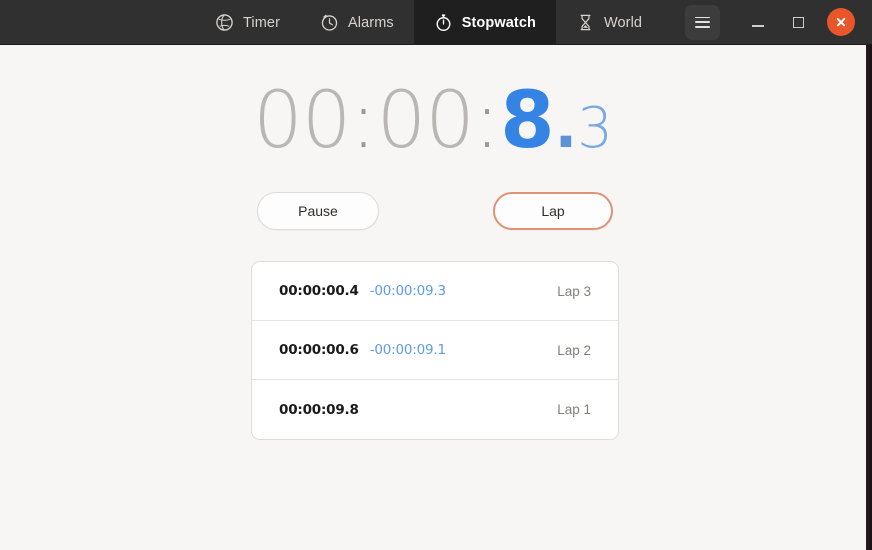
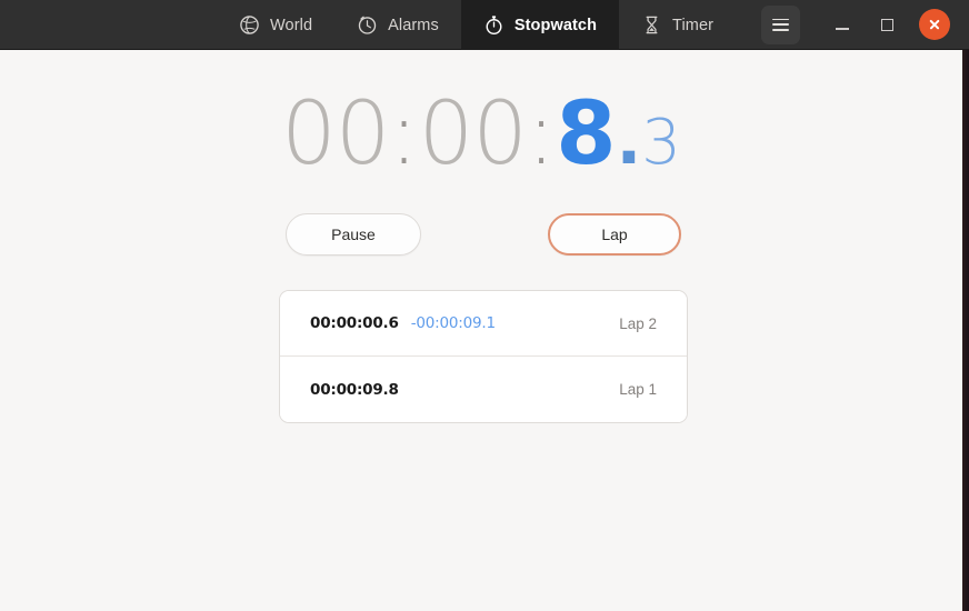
- Timer
+ World
  Alarms
  Stopwatch
- World
+ Timer
  00:00:8.3
  Pause
  Lap
- 00:00:00.4
- -00:00:09.3
- Lap 3
  00:00:00.6
  -00:00:09.1
  Lap 2
  00:00:09.8
  Lap 1
